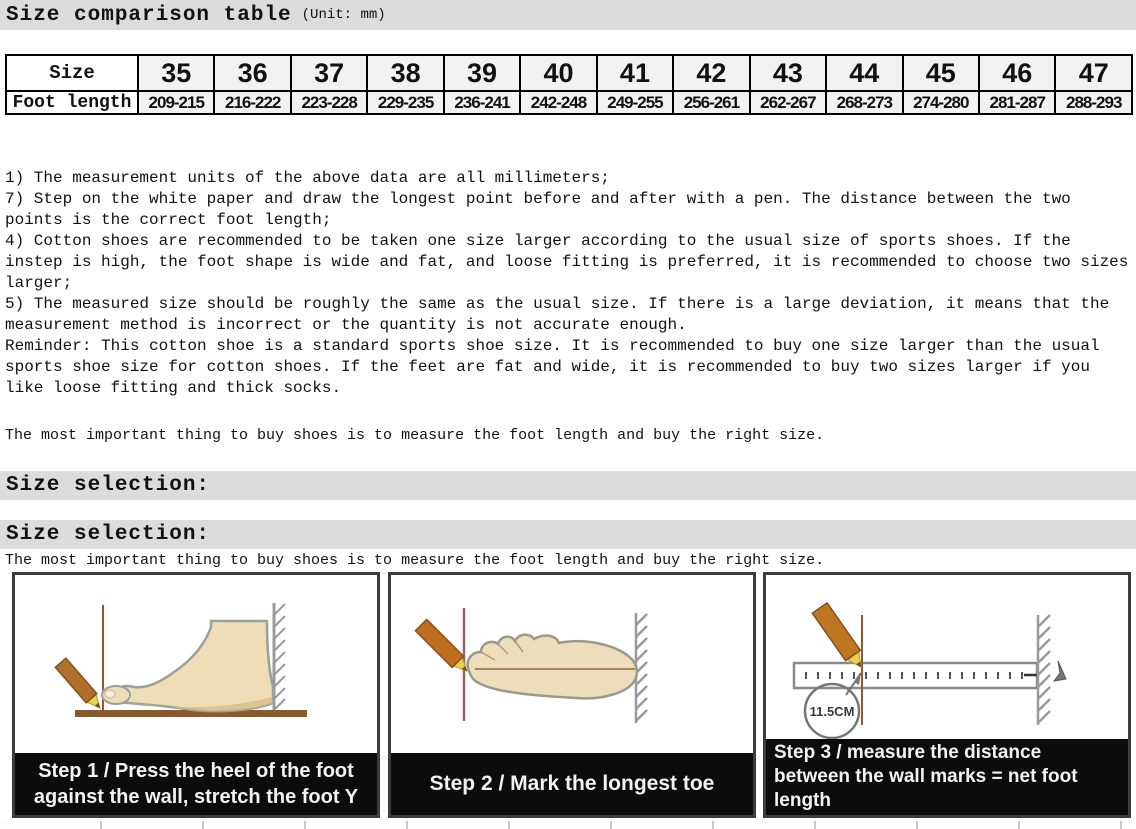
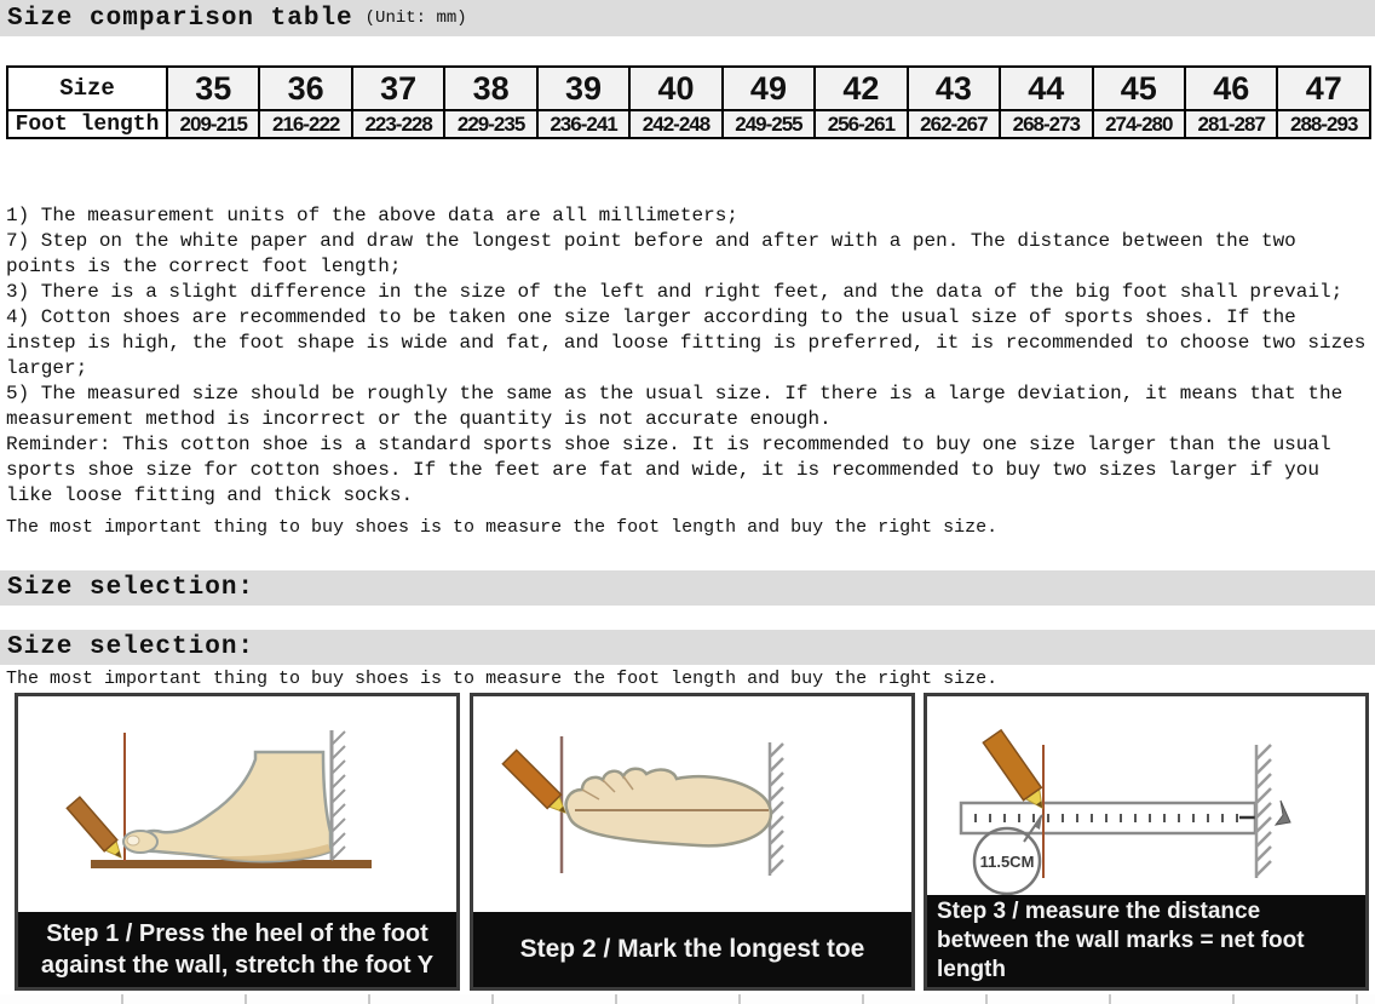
  Size comparison table
  (Unit: mm)
- Size	35	36	37	38	39	40	41	42	43	44	45	46	47
+ Size	35	36	37	38	39	40	49	42	43	44	45	46	47
  Foot length	209-215	216-222	223-228	229-235	236-241	242-248	249-255	256-261	262-267	268-273	274-280	281-287	288-293
  1) The measurement units of the above data are all millimeters;
  7) Step on the white paper and draw the longest point before and after with a pen. The distance between the two points is the correct foot length;
+ 3) There is a slight difference in the size of the left and right feet, and the data of the big foot shall prevail;
  4) Cotton shoes are recommended to be taken one size larger according to the usual size of sports shoes. If the instep is high, the foot shape is wide and fat, and loose fitting is preferred, it is recommended to choose two sizes larger;
  5) The measured size should be roughly the same as the usual size. If there is a large deviation, it means that the measurement method is incorrect or the quantity is not accurate enough.
  Reminder: This cotton shoe is a standard sports shoe size. It is recommended to buy one size larger than the usual sports shoe size for cotton shoes. If the feet are fat and wide, it is recommended to buy two sizes larger if you like loose fitting and thick socks.
  The most important thing to buy shoes is to measure the foot length and buy the right size.
  Size selection:
  Size selection:
  The most important thing to buy shoes is to measure the foot length and buy the right size.
  Step 1 / Press the heel of the foot against the wall, stretch the foot Y
  Step 2 / Mark the longest toe
  11.5CM
  Step 3 / measure the distance between the wall marks = net foot length
